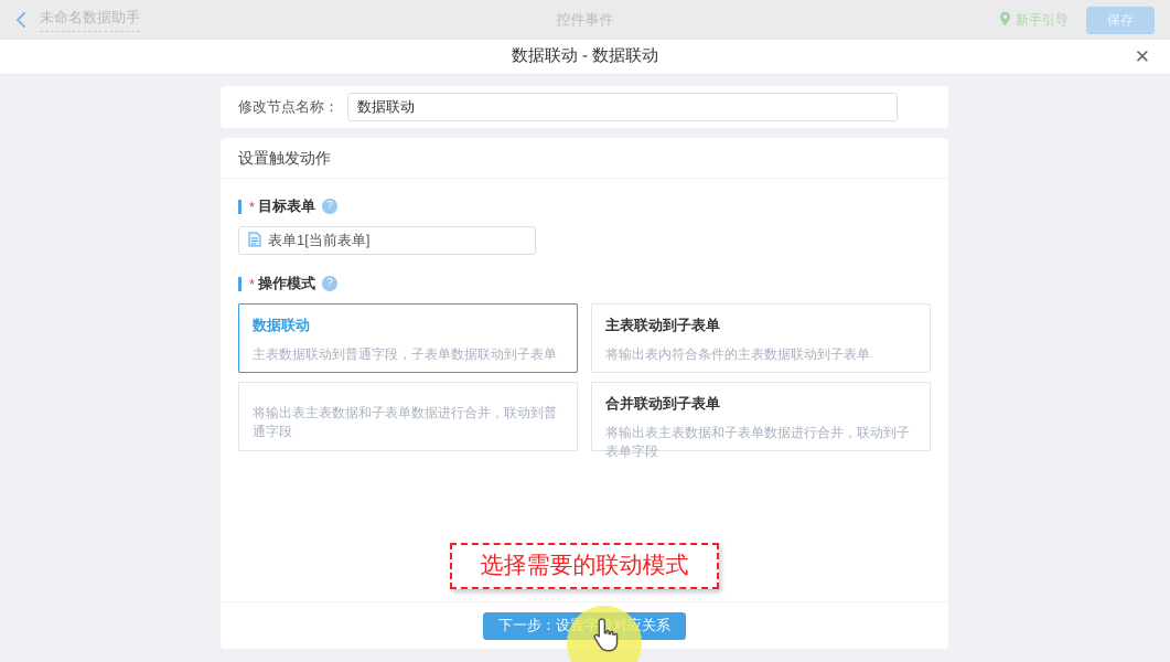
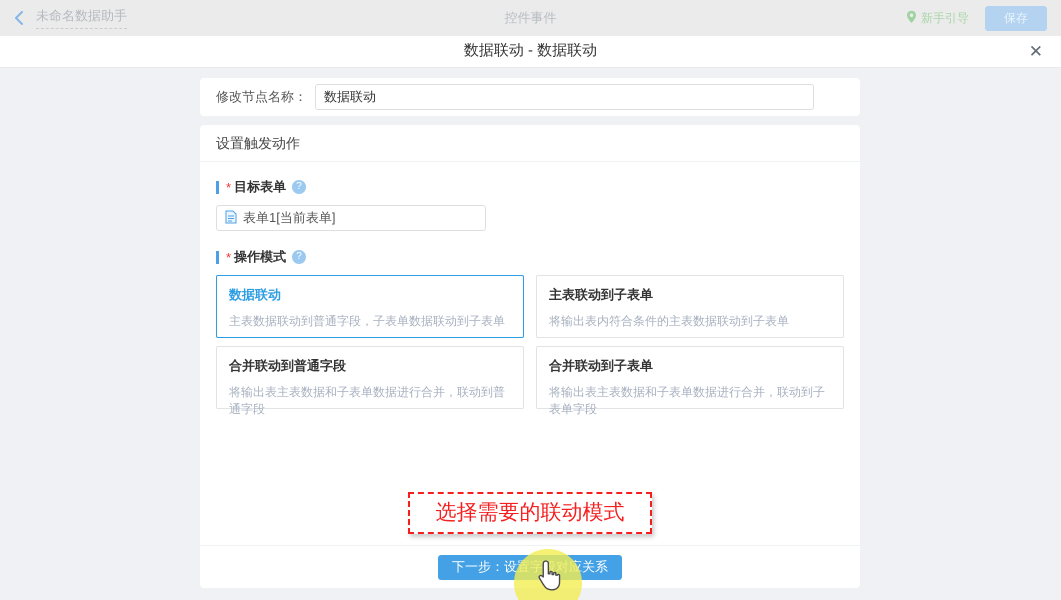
  未命名数据助手
  控件事件
  新手引导
  保存
  数据联动 - 数据联动
  ✕
  修改节点名称：
  数据联动
  设置触发动作
  *
  目标表单
  ?
  表单1[当前表单]
  *
  操作模式
  ?
  数据联动
  主表数据联动到普通字段，子表单数据联动到子表单
  主表联动到子表单
  将输出表内符合条件的主表数据联动到子表单
+ 合并联动到普通字段
  将输出表主表数据和子表单数据进行合并，联动到普通字段
  合并联动到子表单
  将输出表主表数据和子表单数据进行合并，联动到子表单字段
  选择需要的联动模式
  下一步：设置字段对应关系
